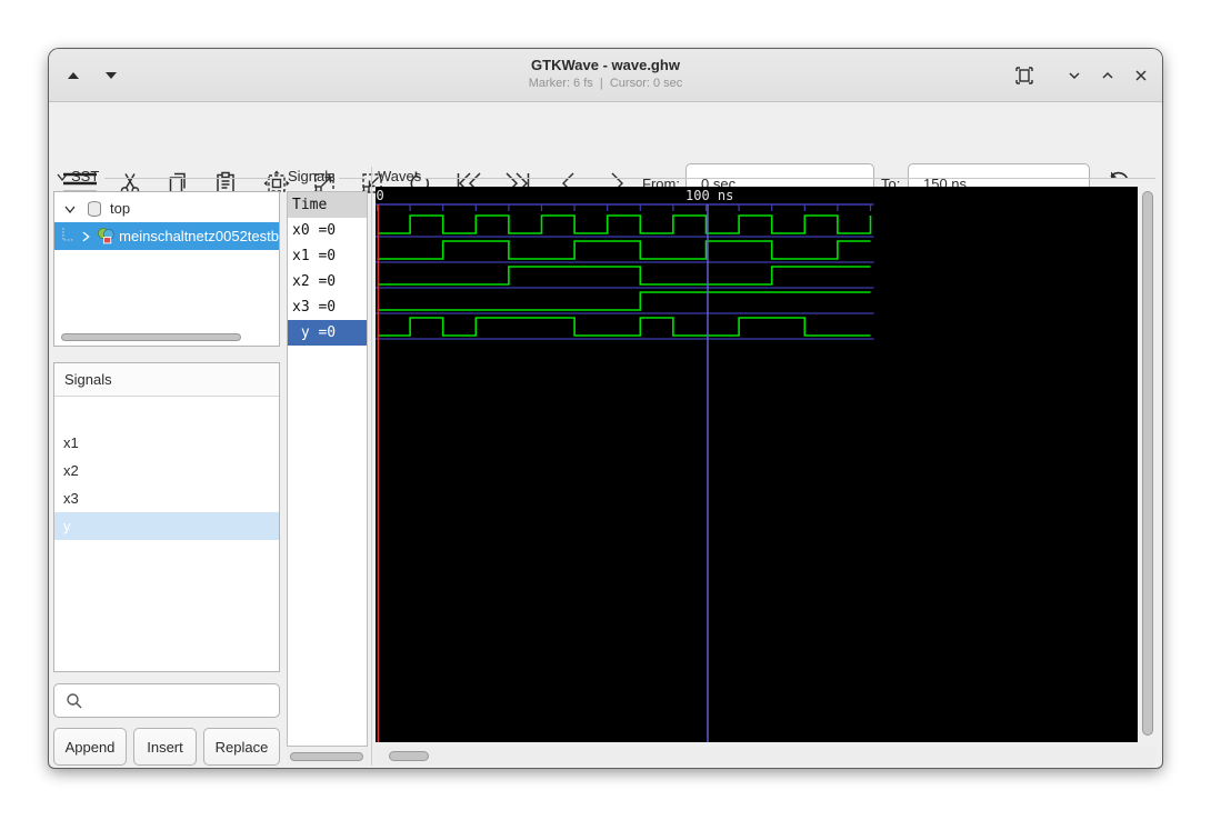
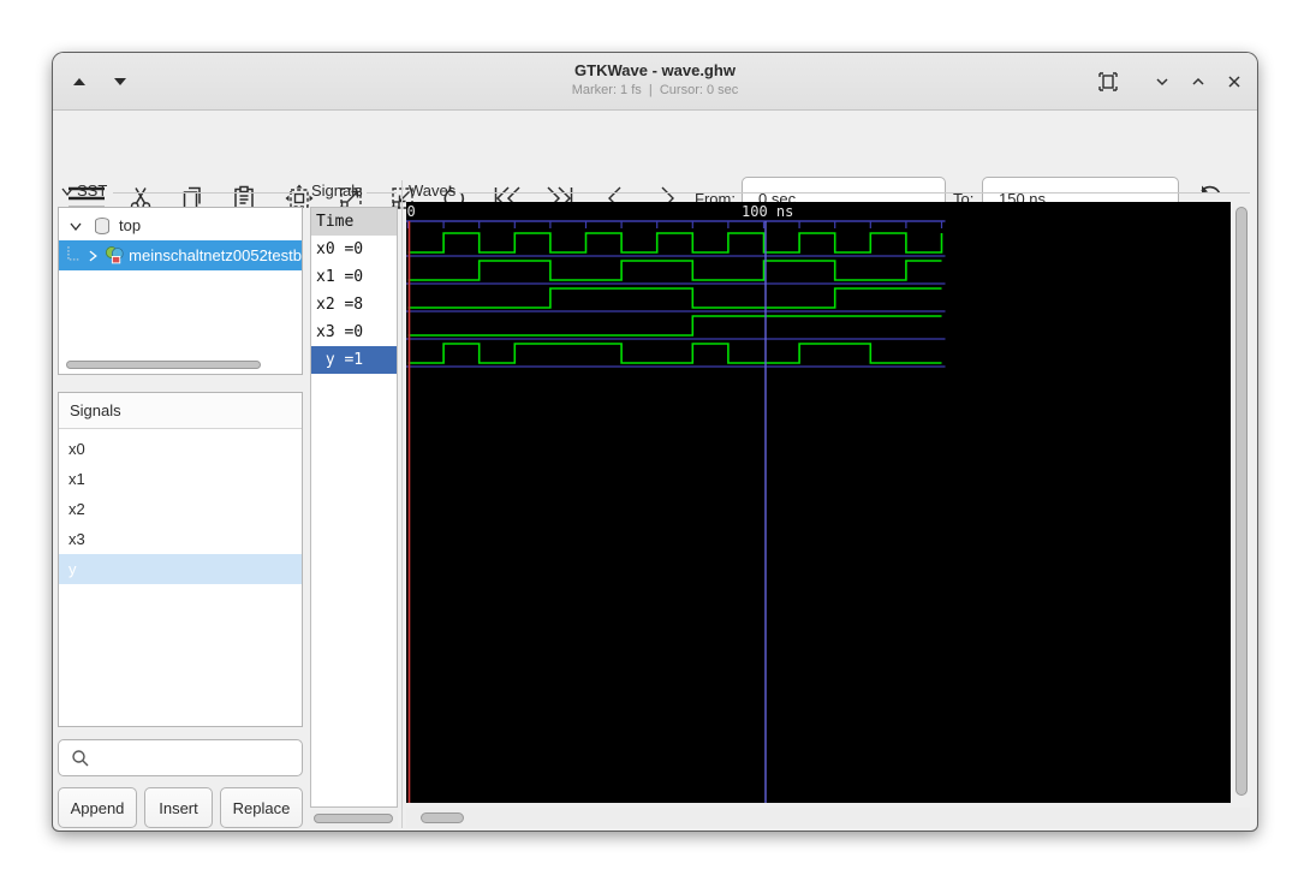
  GTKWave - wave.ghw
- Marker: 6 fs | Cursor: 0 sec
+ Marker: 1 fs | Cursor: 0 sec
  From:
  0 sec
  To:
  150 ns
  SST
  top
  meinschaltnetz0052testb
  Signals
+ x0
  x1
  x2
  x3
  y
  Append
  Insert
  Replace
  Signals
  Time
  x0 =0
  x1 =0
- x2 =0
+ x2 =8
  x3 =0
- y =0
+ y =1
  Waves
  0
  100 ns
